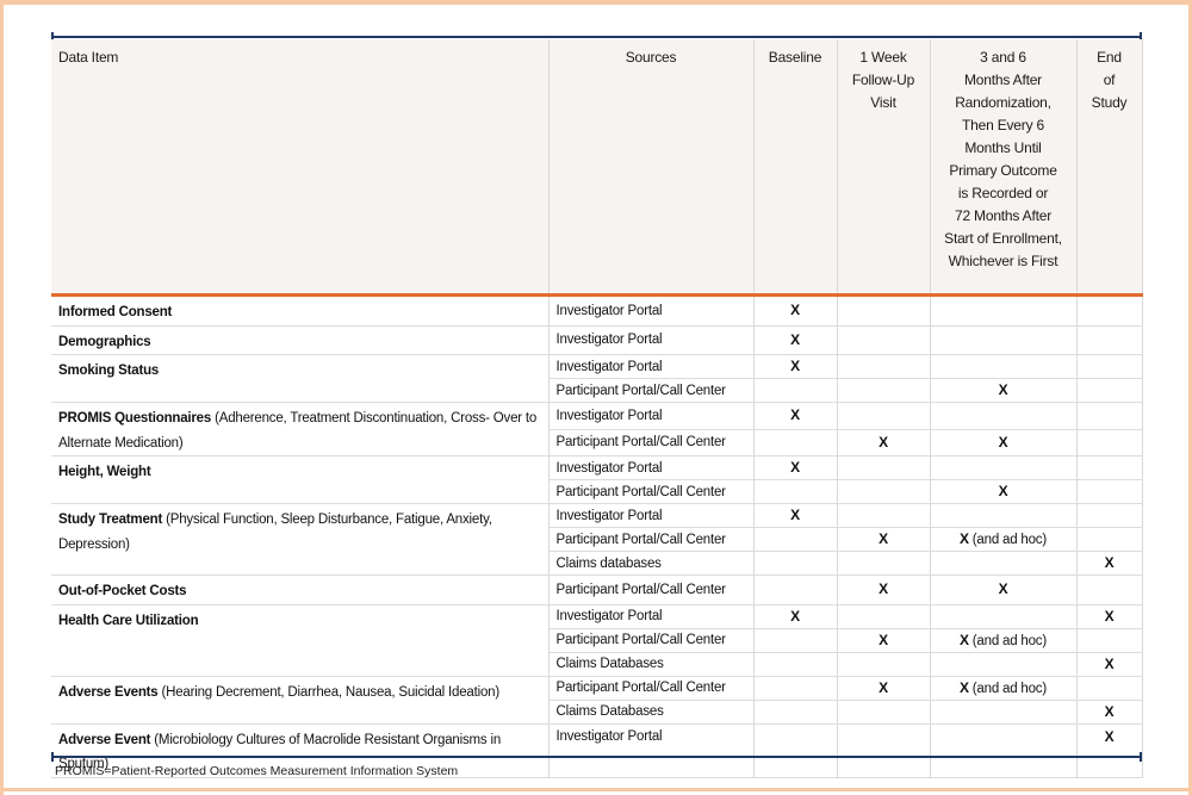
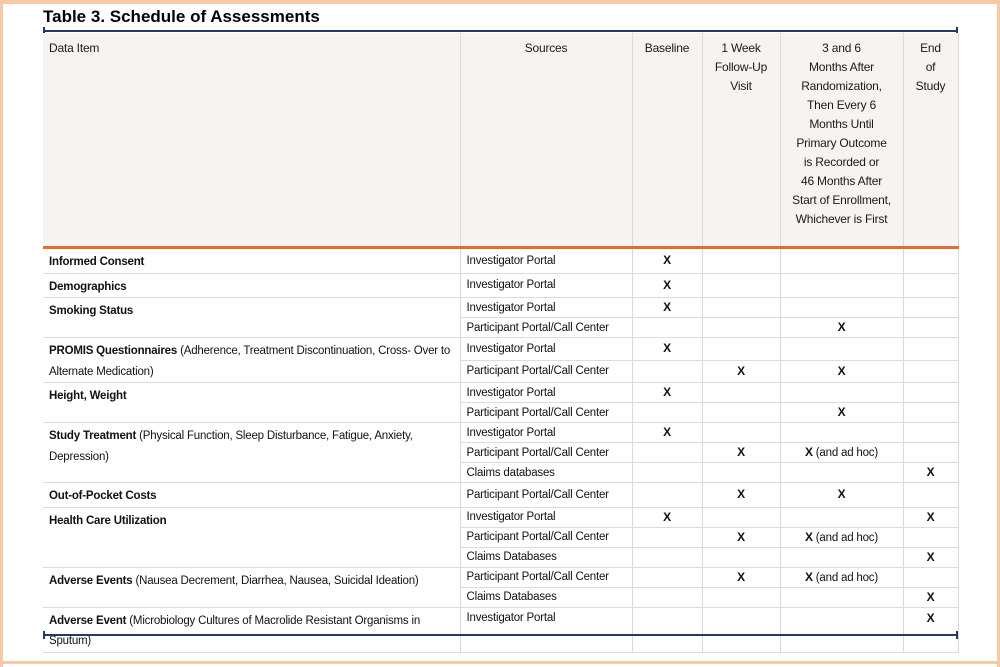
+ Table 3. Schedule of Assessments
- Data Item	Sources	Baseline	1 Week Follow-Up Visit	3 and 6 Months After Randomization, Then Every 6 Months Until Primary Outcome is Recorded or 72 Months After Start of Enrollment, Whichever is First	End of Study
+ Data Item	Sources	Baseline	1 Week Follow-Up Visit	3 and 6 Months After Randomization, Then Every 6 Months Until Primary Outcome is Recorded or 46 Months After Start of Enrollment, Whichever is First	End of Study
  Informed Consent	Investigator Portal	X
  Demographics	Investigator Portal	X
  Smoking Status	Investigator Portal	X
  Participant Portal/Call Center			X
  PROMIS Questionnaires (Adherence, Treatment Discontinuation, Cross- Over to Alternate Medication)	Investigator Portal	X
  Participant Portal/Call Center		X	X
  Height, Weight	Investigator Portal	X
  Participant Portal/Call Center			X
  Study Treatment (Physical Function, Sleep Disturbance, Fatigue, Anxiety, Depression)	Investigator Portal	X
  Participant Portal/Call Center		X	X (and ad hoc)
  Claims databases				X
  Out-of-Pocket Costs	Participant Portal/Call Center		X	X
  Health Care Utilization	Investigator Portal	X			X
  Participant Portal/Call Center		X	X (and ad hoc)
  Claims Databases				X
- Adverse Events (Hearing Decrement, Diarrhea, Nausea, Suicidal Ideation)	Participant Portal/Call Center		X	X (and ad hoc)
+ Adverse Events (Nausea Decrement, Diarrhea, Nausea, Suicidal Ideation)	Participant Portal/Call Center		X	X (and ad hoc)
  Claims Databases				X
  Adverse Event (Microbiology Cultures of Macrolide Resistant Organisms in Sputum)	Investigator Portal				X
- PROMIS=Patient-Reported Outcomes Measurement Information System
